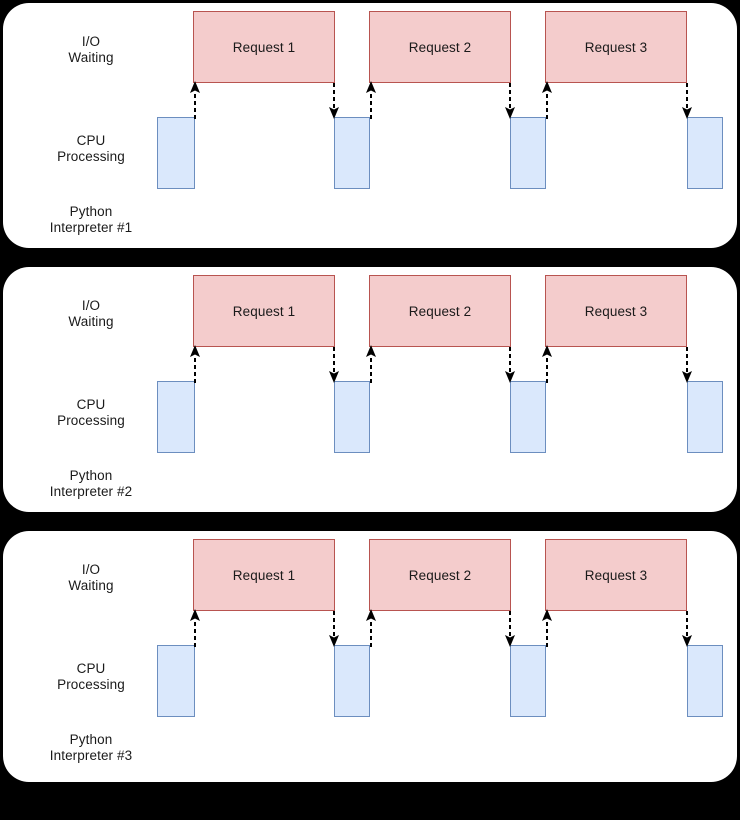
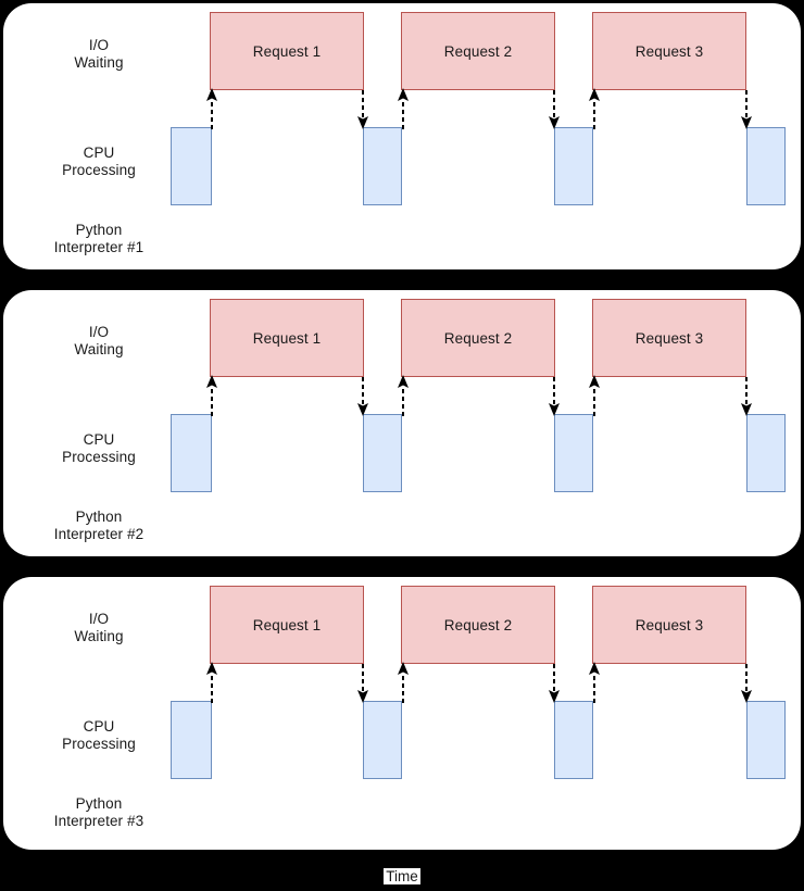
  I/O
  Waiting
  CPU
  Processing
  Python
  Interpreter #1
  Request 1
  Request 2
  Request 3
  I/O
  Waiting
  CPU
  Processing
  Python
  Interpreter #2
  Request 1
  Request 2
  Request 3
  I/O
  Waiting
  CPU
  Processing
  Python
  Interpreter #3
  Request 1
  Request 2
  Request 3
+ Time
